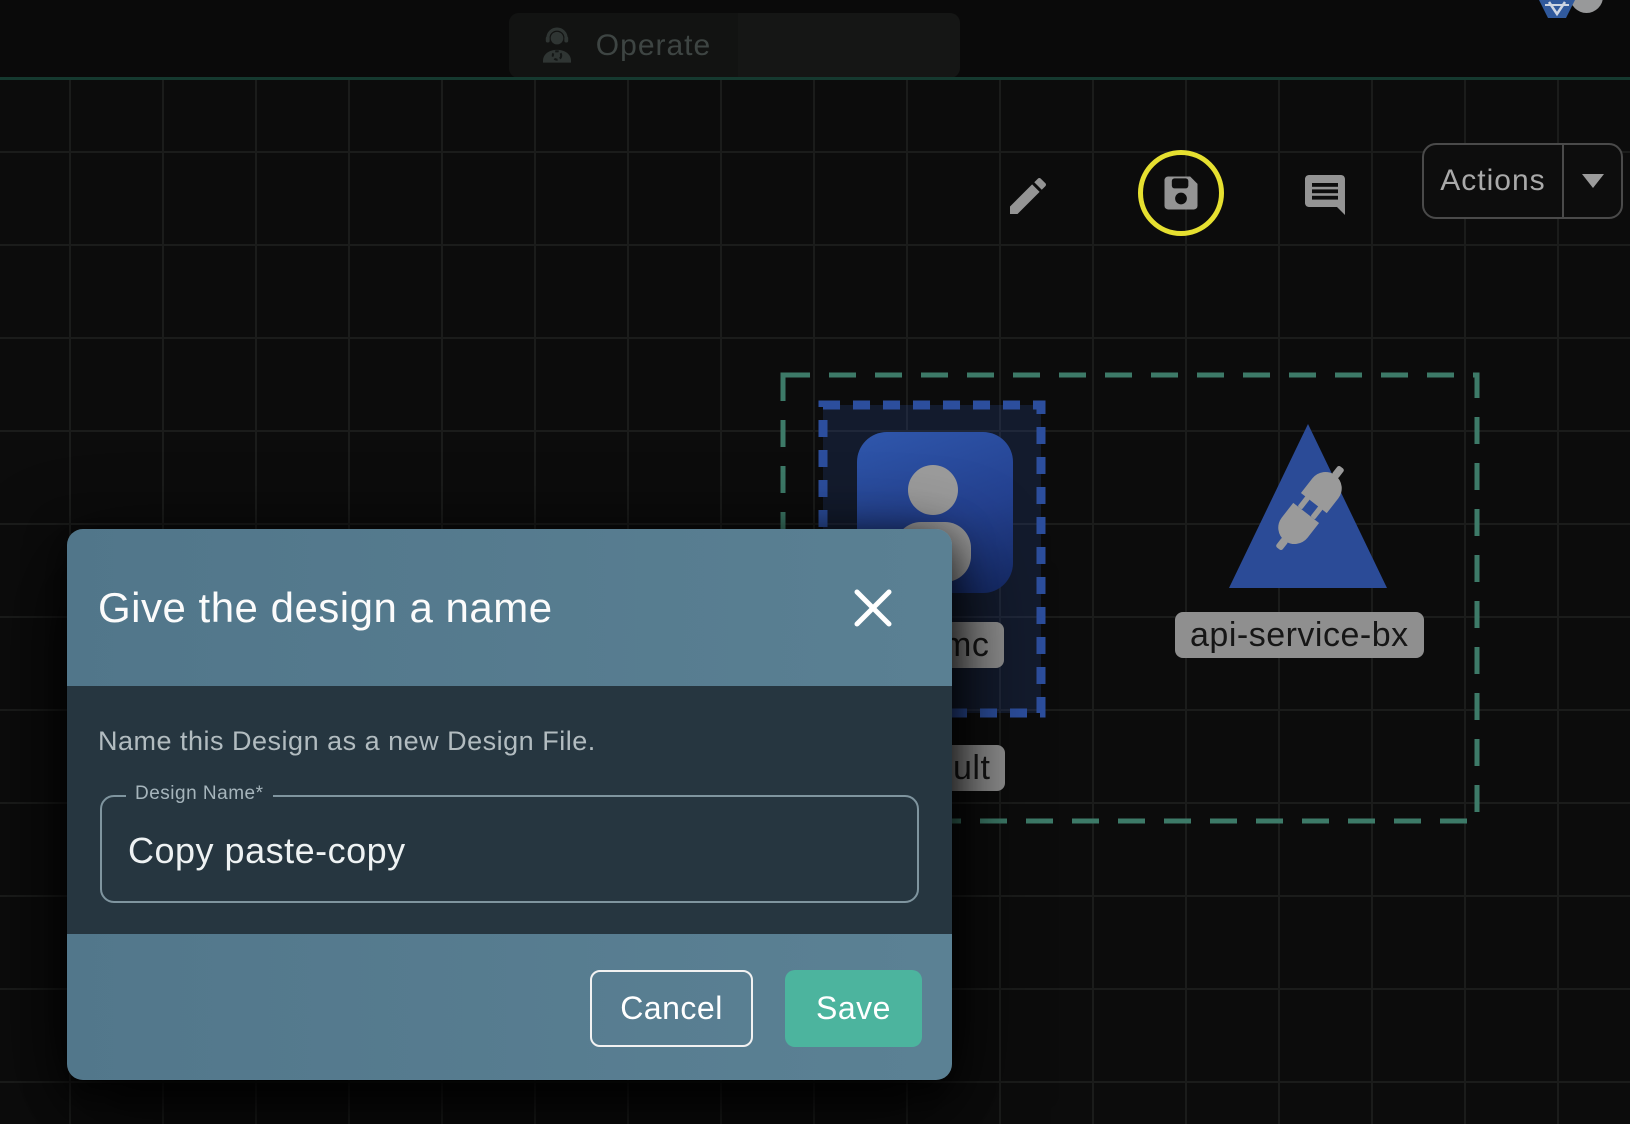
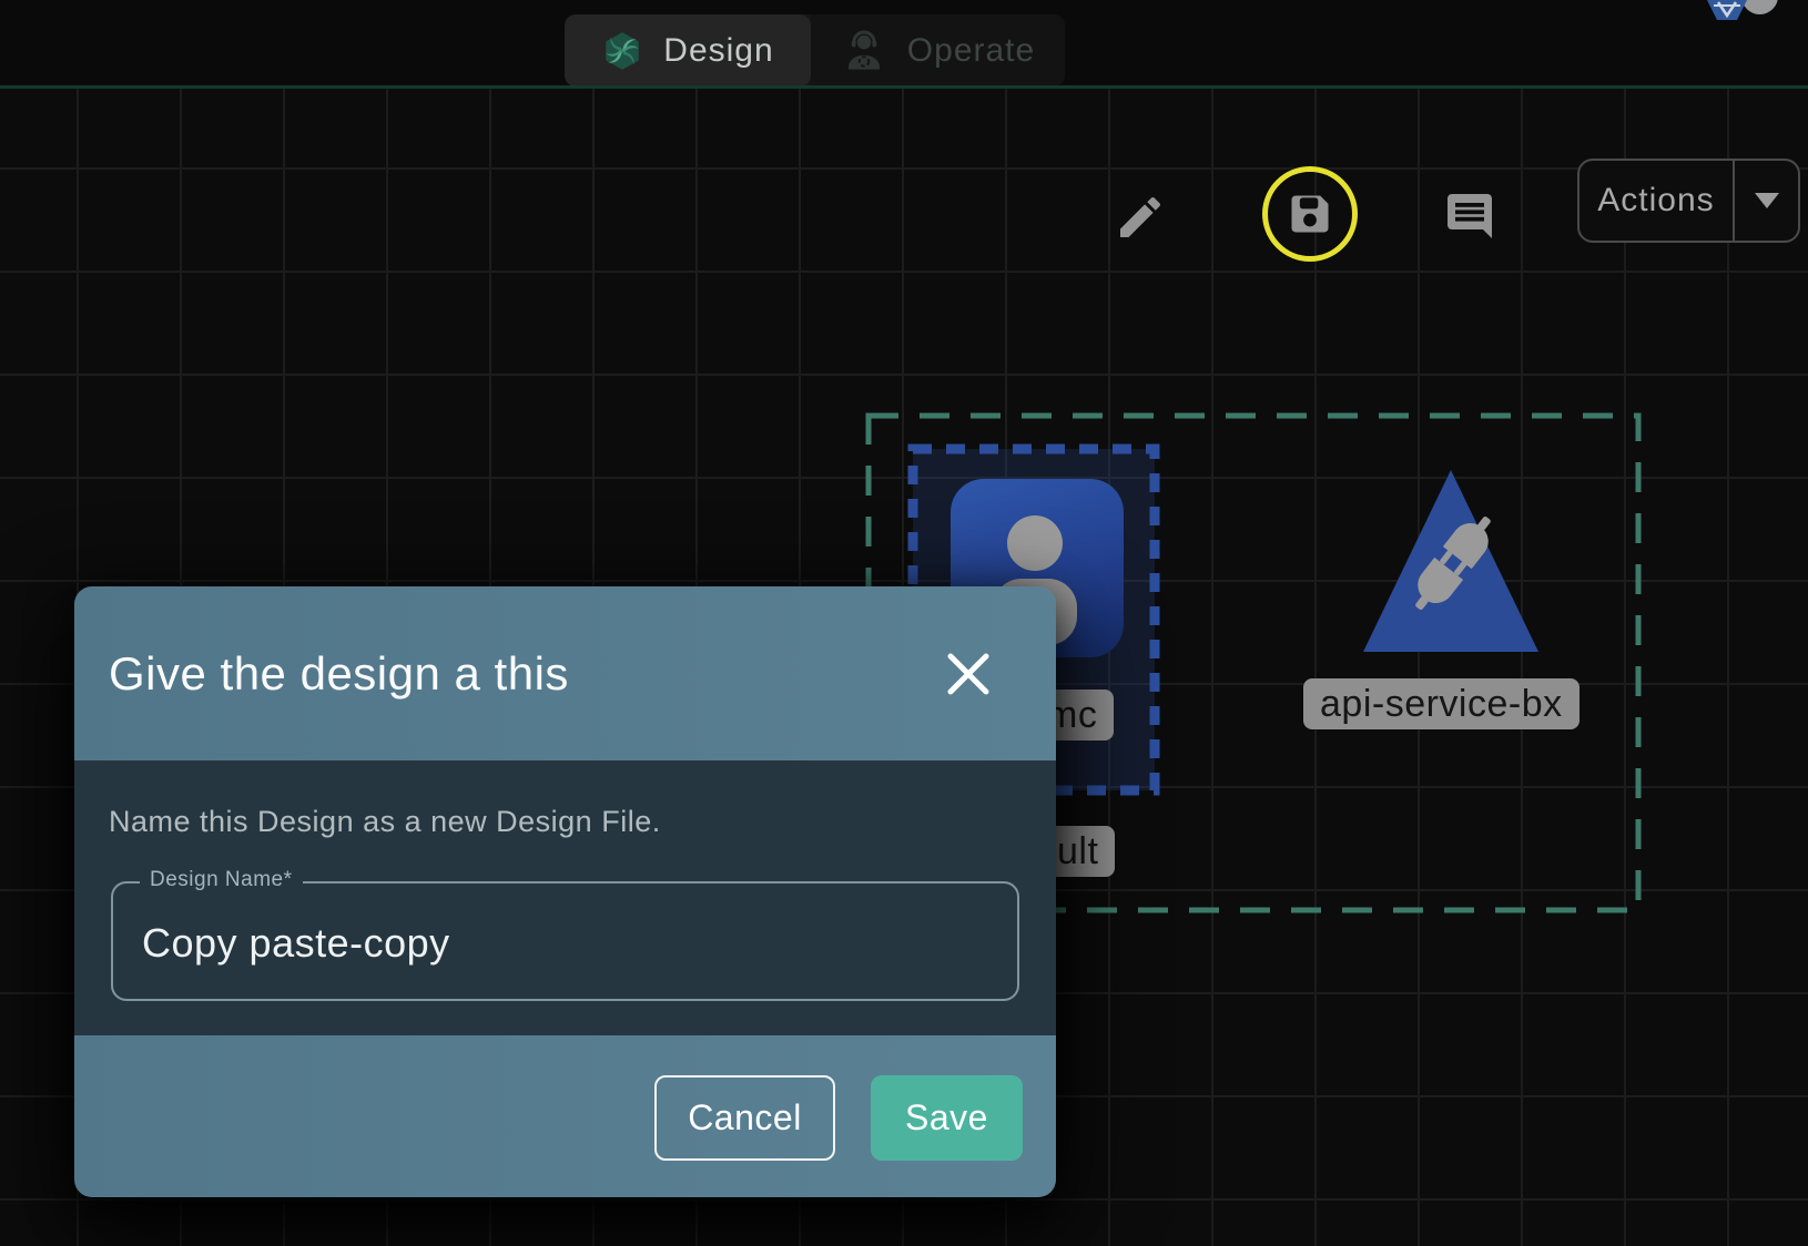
  mc
  ult
  api-service-bx
  Actions
+ Design
  Operate
- Give the design a name
+ Give the design a this
  Name this Design as a new Design File.
  Design Name*
  Copy paste-copy
  Cancel
  Save
